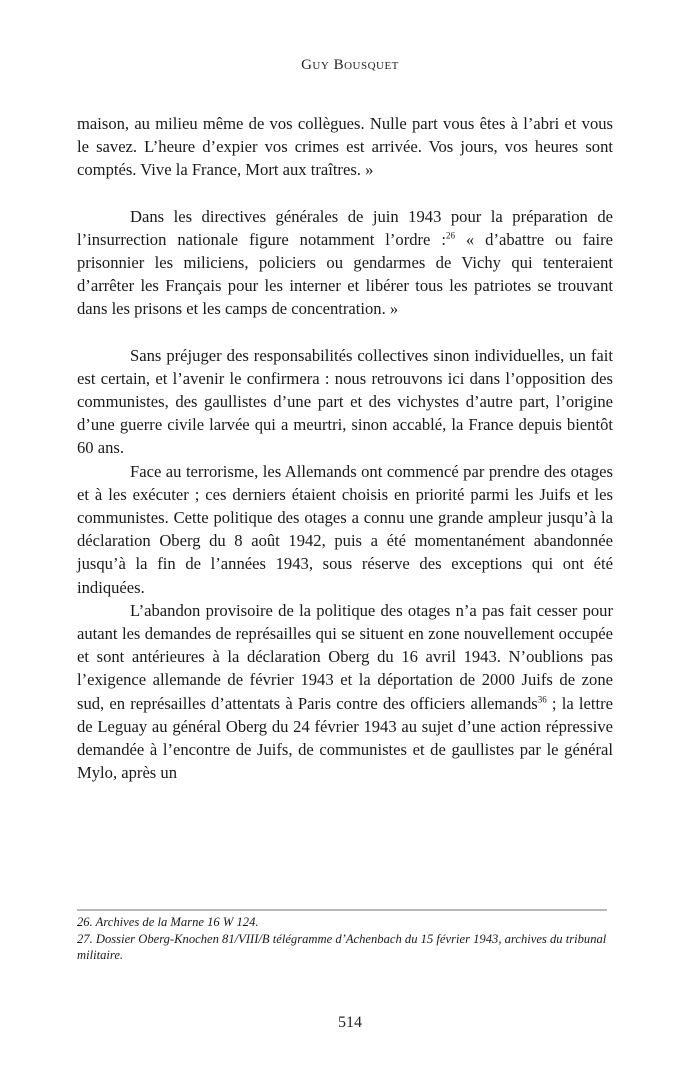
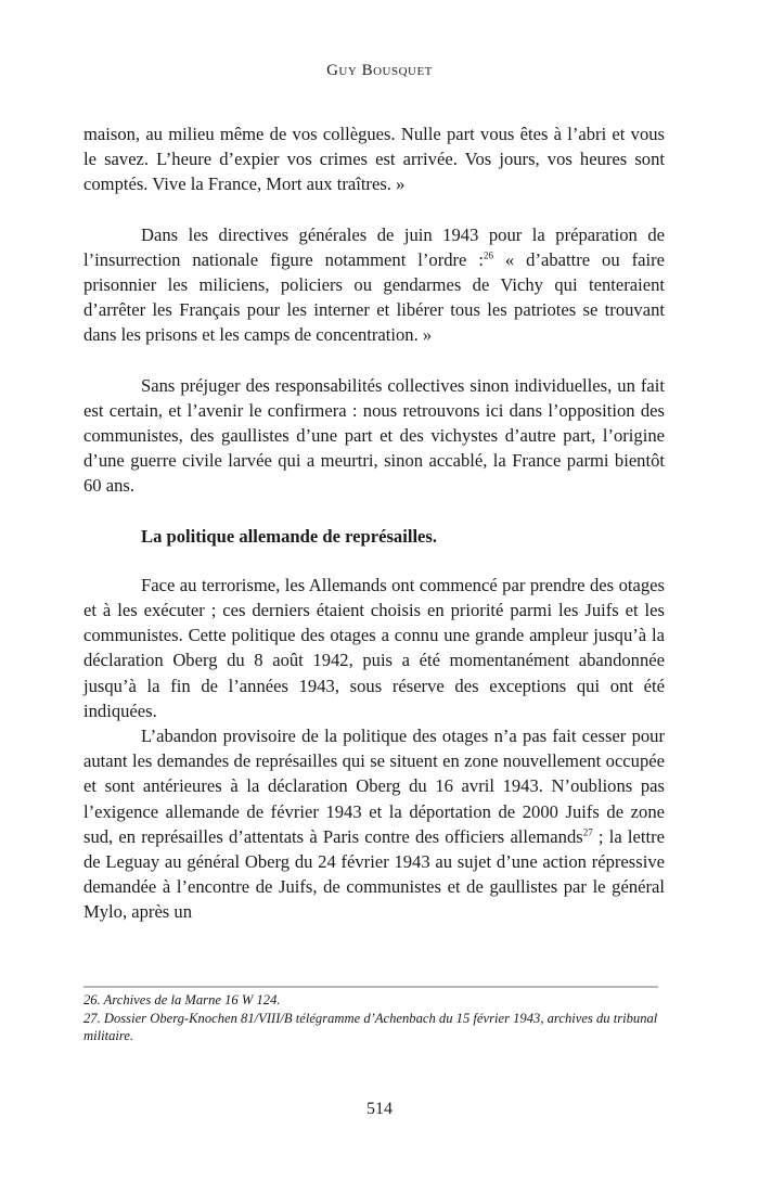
  Guy Bousquet
  maison, au milieu même de vos collègues. Nulle part vous êtes à l’abri et vous le savez. L’heure d’expier vos crimes est arrivée. Vos jours, vos heures sont comptés. Vive la France, Mort aux traîtres. »
  Dans les directives générales de juin 1943 pour la préparation de l’insurrection nationale figure notamment l’ordre :26 « d’abattre ou faire prisonnier les miliciens, policiers ou gendarmes de Vichy qui tenteraient d’arrêter les Français pour les interner et libérer tous les patriotes se trouvant dans les prisons et les camps de concentration. »
- Sans préjuger des responsabilités collectives sinon individuelles, un fait est certain, et l’avenir le confirmera : nous retrouvons ici dans l’opposition des communistes, des gaullistes d’une part et des vichystes d’autre part, l’origine d’une guerre civile larvée qui a meurtri, sinon accablé, la France depuis bientôt 60 ans.
+ Sans préjuger des responsabilités collectives sinon individuelles, un fait est certain, et l’avenir le confirmera : nous retrouvons ici dans l’opposition des communistes, des gaullistes d’une part et des vichystes d’autre part, l’origine d’une guerre civile larvée qui a meurtri, sinon accablé, la France parmi bientôt 60 ans.
+ La politique allemande de représailles.
  Face au terrorisme, les Allemands ont commencé par prendre des otages et à les exécuter ; ces derniers étaient choisis en priorité parmi les Juifs et les communistes. Cette politique des otages a connu une grande ampleur jusqu’à la déclaration Oberg du 8 août 1942, puis a été momentanément abandonnée jusqu’à la fin de l’années 1943, sous réserve des exceptions qui ont été indiquées.
- L’abandon provisoire de la politique des otages n’a pas fait cesser pour autant les demandes de représailles qui se situent en zone nouvellement occupée et sont antérieures à la déclaration Oberg du 16 avril 1943. N’oublions pas l’exigence allemande de février 1943 et la déportation de 2000 Juifs de zone sud, en représailles d’attentats à Paris contre des officiers allemands36 ; la lettre de Leguay au général Oberg du 24 février 1943 au sujet d’une action répressive demandée à l’encontre de Juifs, de communistes et de gaullistes par le général Mylo, après un
+ L’abandon provisoire de la politique des otages n’a pas fait cesser pour autant les demandes de représailles qui se situent en zone nouvellement occupée et sont antérieures à la déclaration Oberg du 16 avril 1943. N’oublions pas l’exigence allemande de février 1943 et la déportation de 2000 Juifs de zone sud, en représailles d’attentats à Paris contre des officiers allemands27 ; la lettre de Leguay au général Oberg du 24 février 1943 au sujet d’une action répressive demandée à l’encontre de Juifs, de communistes et de gaullistes par le général Mylo, après un
  26. Archives de la Marne 16 W 124.
  27. Dossier Oberg-Knochen 81/VIII/B télégramme d’Achenbach du 15 février 1943, archives du tribunal militaire.
  514
